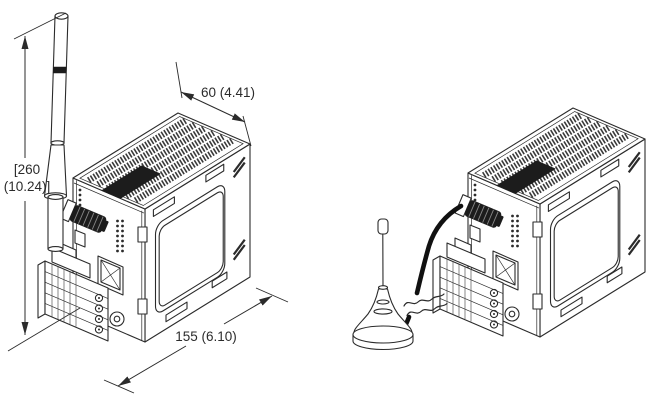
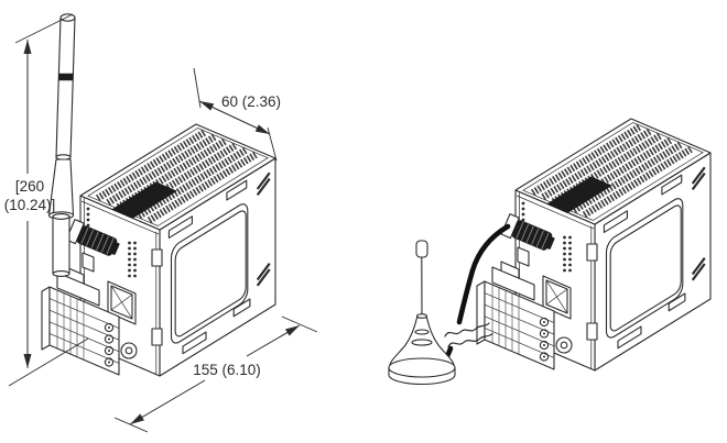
  [260
  (10.24)]
- 60 (4.41)
+ 60 (2.36)
  155 (6.10)
